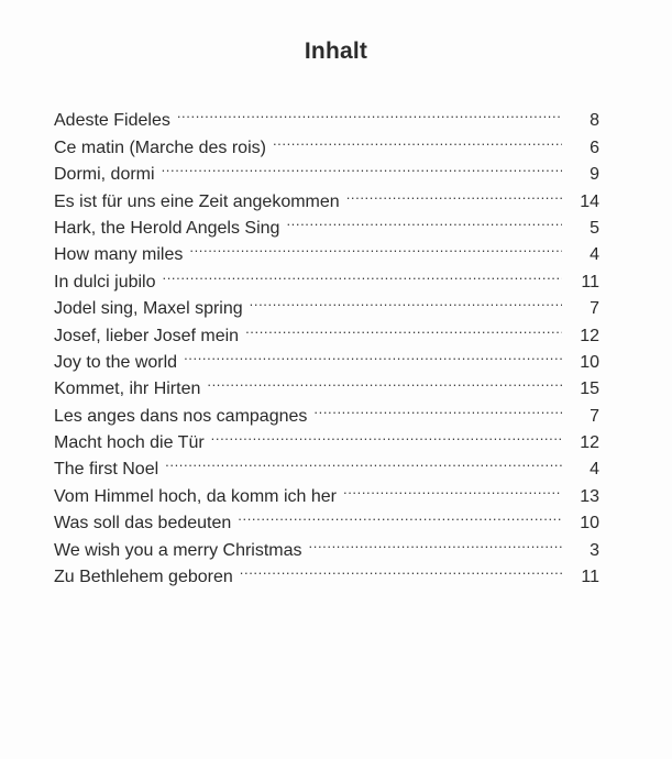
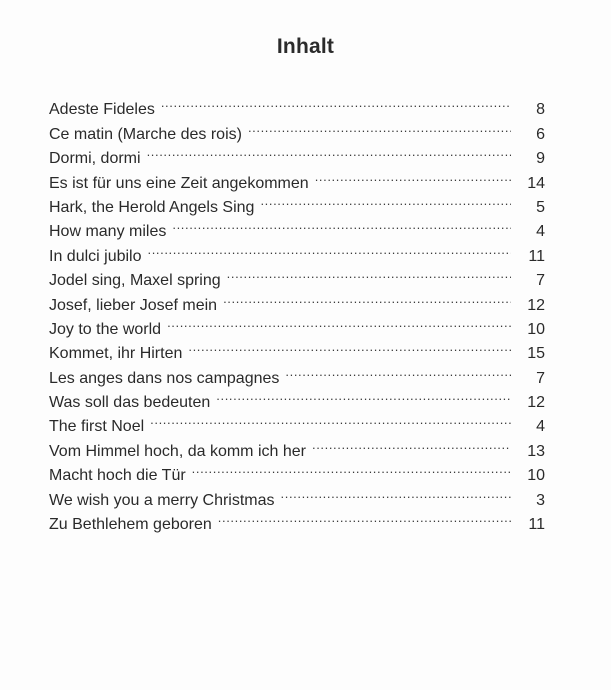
  Inhalt
  Adeste Fideles
  8
  Ce matin (Marche des rois)
  6
  Dormi, dormi
  9
  Es ist für uns eine Zeit angekommen
  14
  Hark, the Herold Angels Sing
  5
  How many miles
  4
  In dulci jubilo
  11
  Jodel sing, Maxel spring
  7
  Josef, lieber Josef mein
  12
  Joy to the world
  10
  Kommet, ihr Hirten
  15
  Les anges dans nos campagnes
  7
- Macht hoch die Tür
+ Was soll das bedeuten
  12
  The first Noel
  4
  Vom Himmel hoch, da komm ich her
  13
- Was soll das bedeuten
+ Macht hoch die Tür
  10
  We wish you a merry Christmas
  3
  Zu Bethlehem geboren
  11
